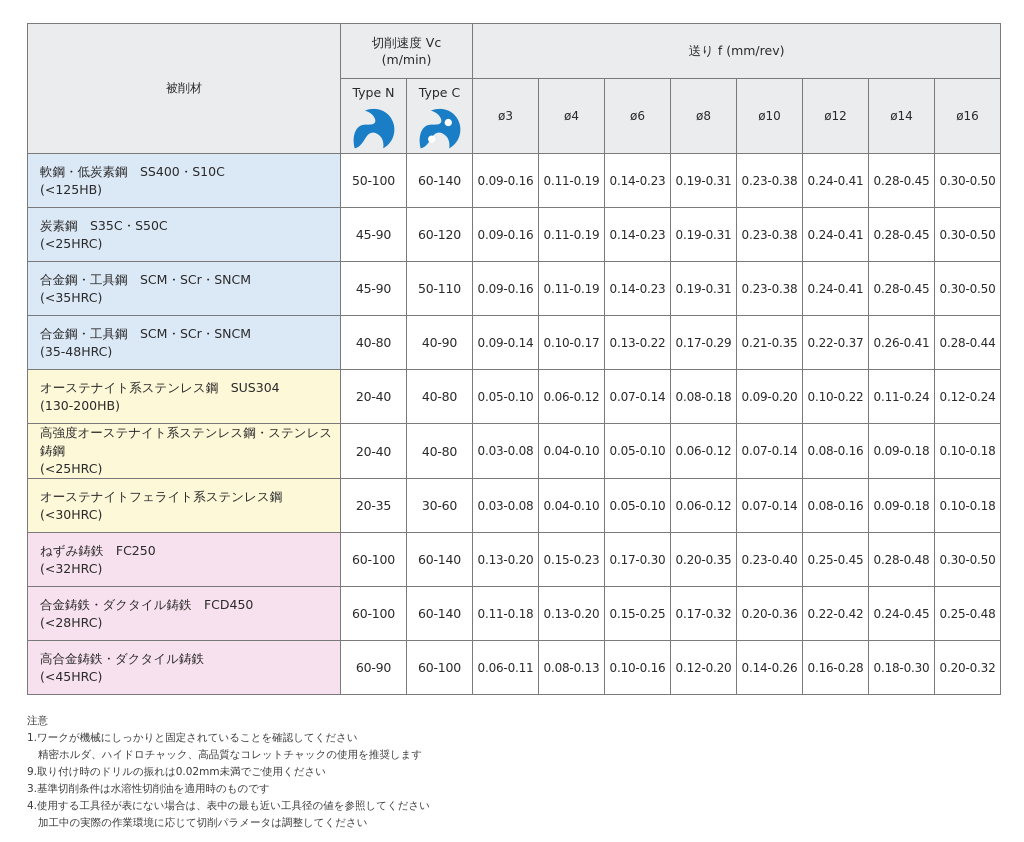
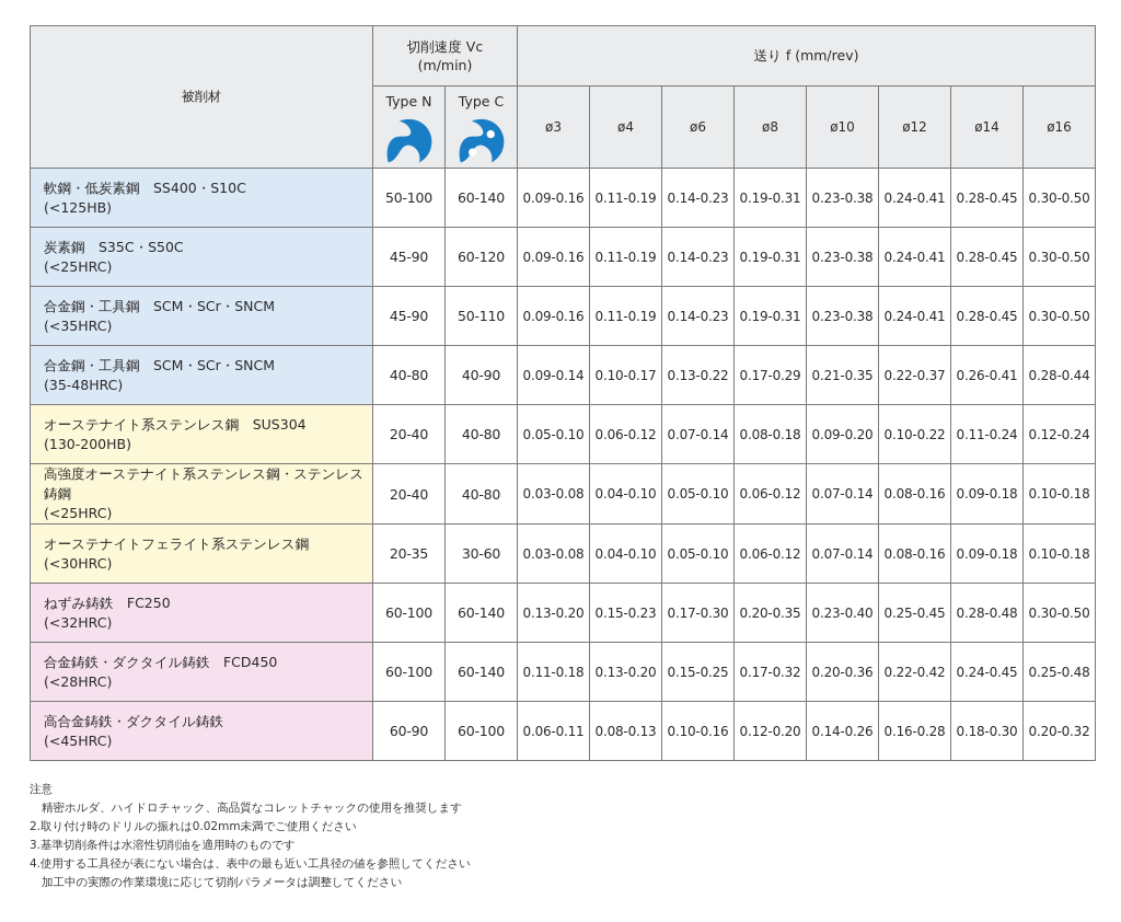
  被削材	切削速度 Vc (m/min)	送り f (mm/rev)
  Type N	Type C	ø3	ø4	ø6	ø8	ø10	ø12	ø14	ø16
  軟鋼・低炭素鋼 SS400・S10C(<125HB)	50-100	60-140	0.09-0.16	0.11-0.19	0.14-0.23	0.19-0.31	0.23-0.38	0.24-0.41	0.28-0.45	0.30-0.50
  炭素鋼 S35C・S50C(<25HRC)	45-90	60-120	0.09-0.16	0.11-0.19	0.14-0.23	0.19-0.31	0.23-0.38	0.24-0.41	0.28-0.45	0.30-0.50
  合金鋼・工具鋼 SCM・SCr・SNCM(<35HRC)	45-90	50-110	0.09-0.16	0.11-0.19	0.14-0.23	0.19-0.31	0.23-0.38	0.24-0.41	0.28-0.45	0.30-0.50
  合金鋼・工具鋼 SCM・SCr・SNCM(35-48HRC)	40-80	40-90	0.09-0.14	0.10-0.17	0.13-0.22	0.17-0.29	0.21-0.35	0.22-0.37	0.26-0.41	0.28-0.44
  オーステナイト系ステンレス鋼 SUS304(130-200HB)	20-40	40-80	0.05-0.10	0.06-0.12	0.07-0.14	0.08-0.18	0.09-0.20	0.10-0.22	0.11-0.24	0.12-0.24
  高強度オーステナイト系ステンレス鋼・ステンレス鋳鋼(<25HRC)	20-40	40-80	0.03-0.08	0.04-0.10	0.05-0.10	0.06-0.12	0.07-0.14	0.08-0.16	0.09-0.18	0.10-0.18
  オーステナイトフェライト系ステンレス鋼(<30HRC)	20-35	30-60	0.03-0.08	0.04-0.10	0.05-0.10	0.06-0.12	0.07-0.14	0.08-0.16	0.09-0.18	0.10-0.18
  ねずみ鋳鉄 FC250(<32HRC)	60-100	60-140	0.13-0.20	0.15-0.23	0.17-0.30	0.20-0.35	0.23-0.40	0.25-0.45	0.28-0.48	0.30-0.50
  合金鋳鉄・ダクタイル鋳鉄 FCD450(<28HRC)	60-100	60-140	0.11-0.18	0.13-0.20	0.15-0.25	0.17-0.32	0.20-0.36	0.22-0.42	0.24-0.45	0.25-0.48
  高合金鋳鉄・ダクタイル鋳鉄(<45HRC)	60-90	60-100	0.06-0.11	0.08-0.13	0.10-0.16	0.12-0.20	0.14-0.26	0.16-0.28	0.18-0.30	0.20-0.32
  注意
- 1.ワークが機械にしっかりと固定されていることを確認してください
  精密ホルダ、ハイドロチャック、高品質なコレットチャックの使用を推奨します
- 9.取り付け時のドリルの振れは0.02mm未満でご使用ください
+ 2.取り付け時のドリルの振れは0.02mm未満でご使用ください
  3.基準切削条件は水溶性切削油を適用時のものです
  4.使用する工具径が表にない場合は、表中の最も近い工具径の値を参照してください
  加工中の実際の作業環境に応じて切削パラメータは調整してください
